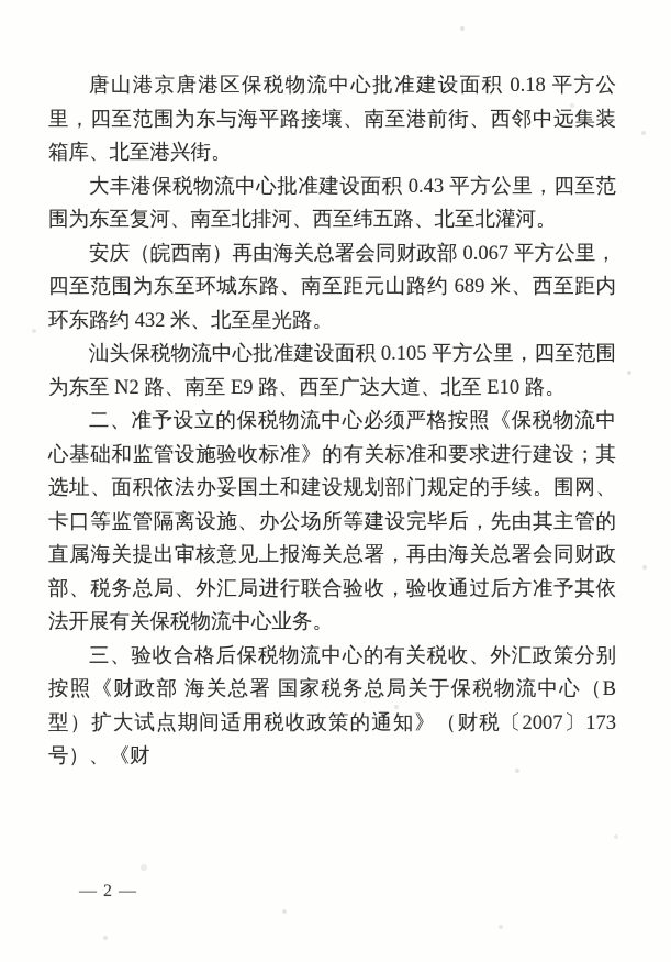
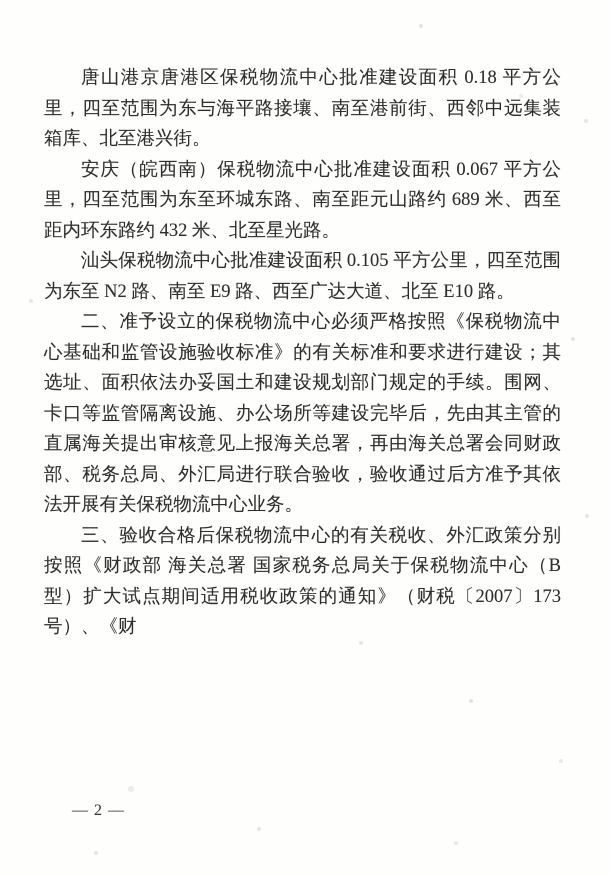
  唐山港京唐港区保税物流中心批准建设面积 0.18 平方公里，四至范围为东与海平路接壤、南至港前街、西邻中远集装箱库、北至港兴街。
- 大丰港保税物流中心批准建设面积 0.43 平方公里，四至范围为东至复河、南至北排河、西至纬五路、北至北灌河。
- 安庆（皖西南）再由海关总署会同财政部 0.067 平方公里，四至范围为东至环城东路、南至距元山路约 689 米、西至距内环东路约 432 米、北至星光路。
+ 安庆（皖西南）保税物流中心批准建设面积 0.067 平方公里，四至范围为东至环城东路、南至距元山路约 689 米、西至距内环东路约 432 米、北至星光路。
  汕头保税物流中心批准建设面积 0.105 平方公里，四至范围为东至 N2 路、南至 E9 路、西至广达大道、北至 E10 路。
  二、准予设立的保税物流中心必须严格按照《保税物流中心基础和监管设施验收标准》的有关标准和要求进行建设；其选址、面积依法办妥国土和建设规划部门规定的手续。围网、卡口等监管隔离设施、办公场所等建设完毕后，先由其主管的直属海关提出审核意见上报海关总署，再由海关总署会同财政部、税务总局、外汇局进行联合验收，验收通过后方准予其依法开展有关保税物流中心业务。
  三、验收合格后保税物流中心的有关税收、外汇政策分别按照《财政部 海关总署 国家税务总局关于保税物流中心（B 型）扩大试点期间适用税收政策的通知》（财税〔2007〕173 号）、《财
  — 2 —
